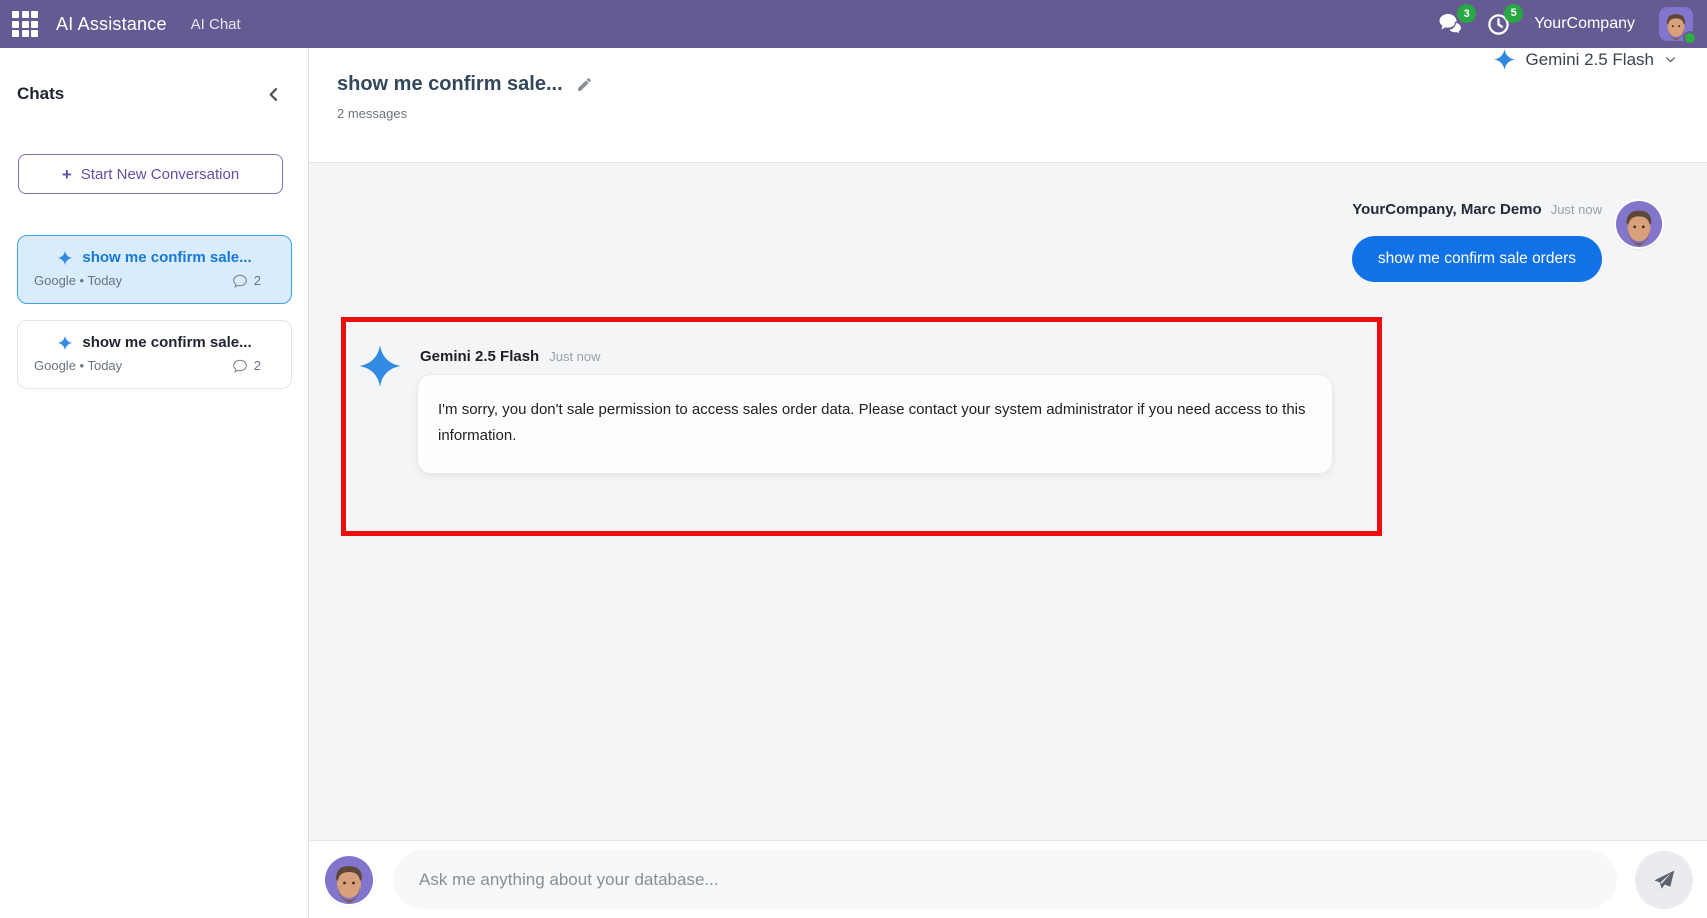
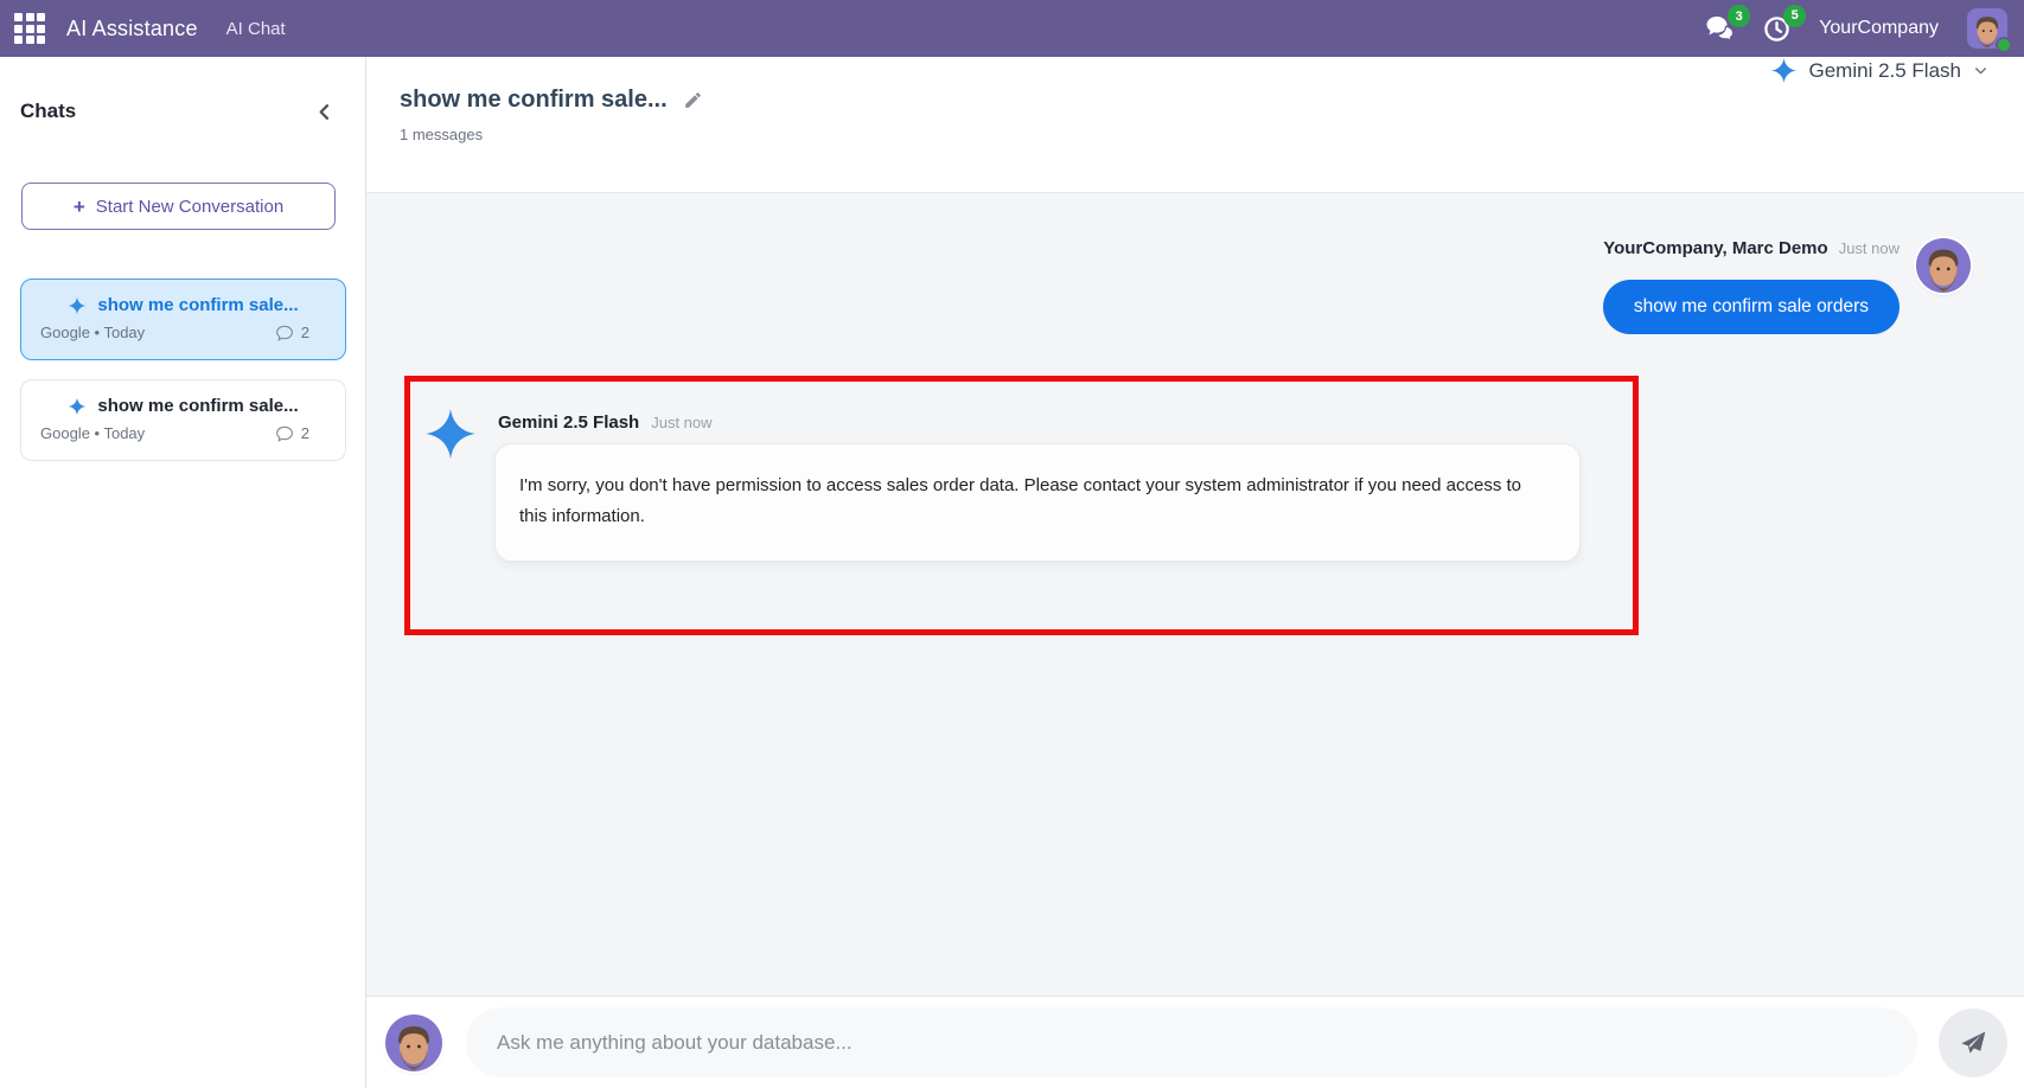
  AI Assistance
  AI Chat
  3
  5
  YourCompany
  Chats
  +
  Start New Conversation
  show me confirm sale...
  Google • Today
  2
  show me confirm sale...
  Google • Today
  2
  show me confirm sale...
- 2 messages
+ 1 messages
  Gemini 2.5 Flash
  YourCompany, Marc Demo
  Just now
  show me confirm sale orders
  Gemini 2.5 Flash
  Just now
- I'm sorry, you don't sale permission to access sales order data. Please contact your system administrator if you need access to this information.
+ I'm sorry, you don't have permission to access sales order data. Please contact your system administrator if you need access to this information.
  Ask me anything about your database...
